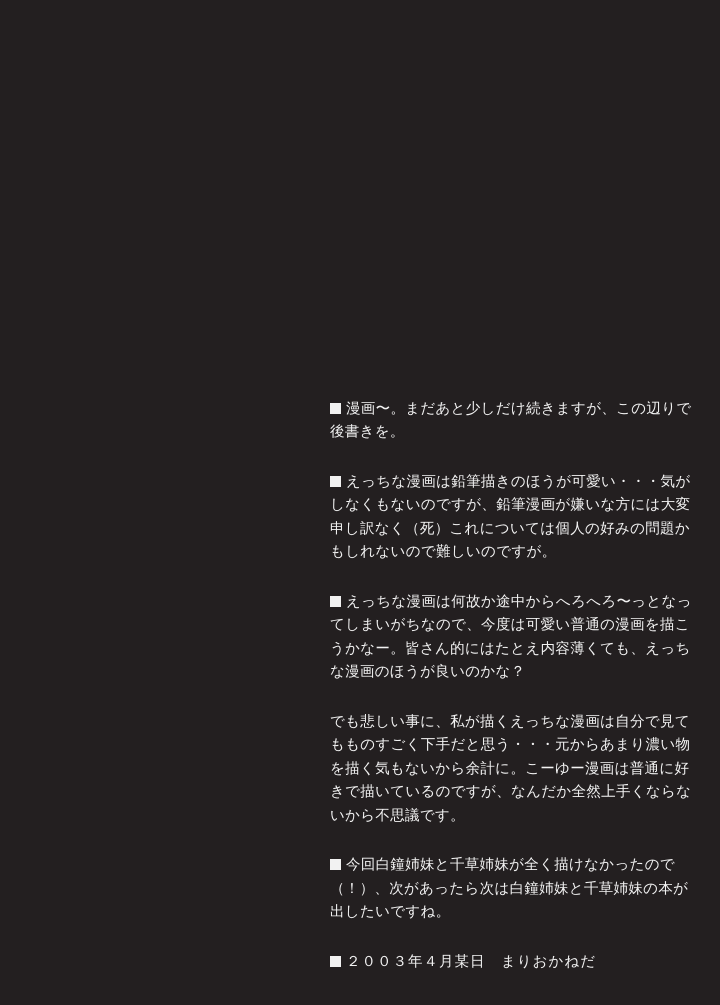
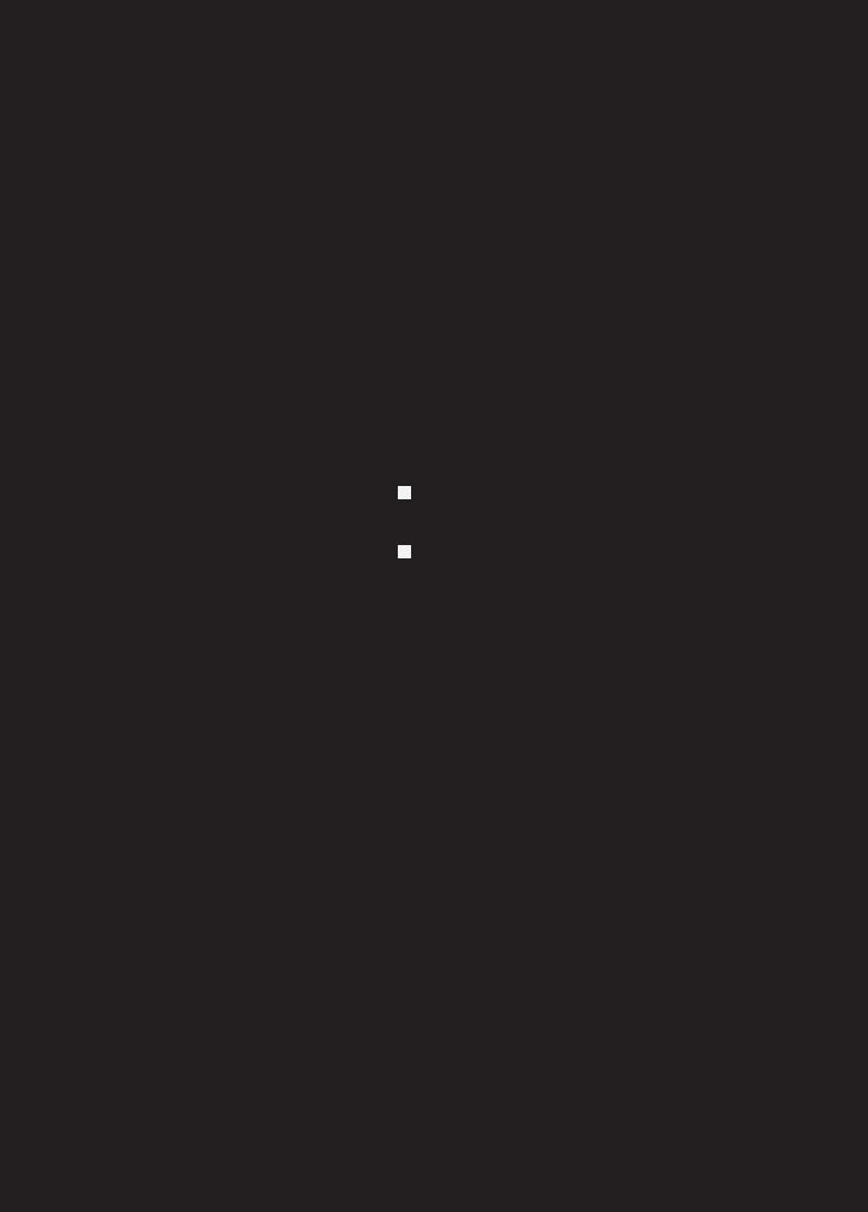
- 漫画〜。まだあと少しだけ続きますが、この辺りで後書きを。
- えっちな漫画は鉛筆描きのほうが可愛い・・・気がしなくもないのですが、鉛筆漫画が嫌いな方には大変申し訳なく（死）これについては個人の好みの問題かもしれないので難しいのですが。
- えっちな漫画は何故か途中からへろへろ〜っとなってしまいがちなので、今度は可愛い普通の漫画を描こうかなー。皆さん的にはたとえ内容薄くても、えっちな漫画のほうが良いのかな？
- でも悲しい事に、私が描くえっちな漫画は自分で見てもものすごく下手だと思う・・・元からあまり濃い物を描く気もないから余計に。こーゆー漫画は普通に好きで描いているのですが、なんだか全然上手くならないから不思議です。
- 今回白鐘姉妹と千草姉妹が全く描けなかったので（！）、次があったら次は白鐘姉妹と千草姉妹の本が出したいですね。
- ２００３年４月某日 まりおかねだ
